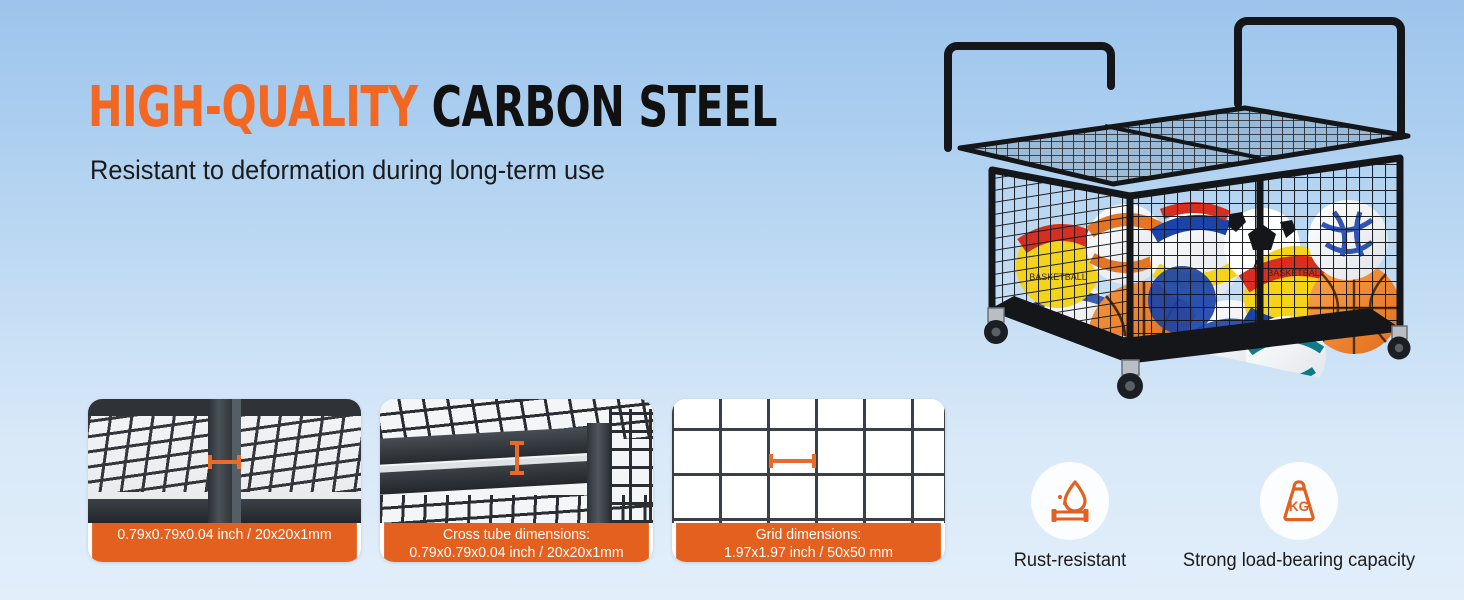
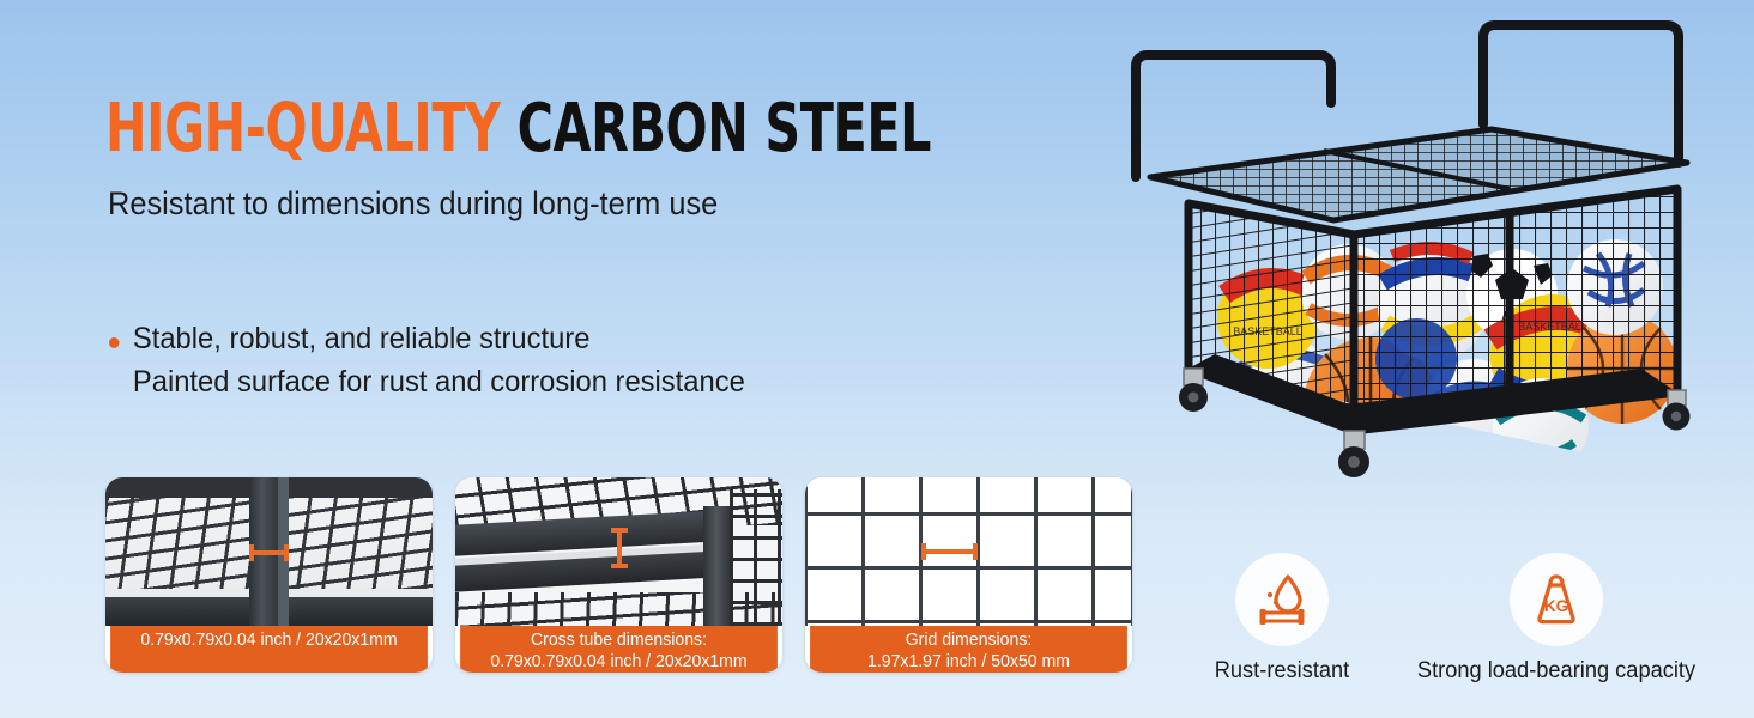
  HIGH-QUALITY CARBON STEEL
- Resistant to deformation during long-term use
+ Resistant to dimensions during long-term use
+ Stable, robust, and reliable structure
+ Painted surface for rust and corrosion resistance
  0.79x0.79x0.04 inch / 20x20x1mm
  Cross tube dimensions:
  0.79x0.79x0.04 inch / 20x20x1mm
  Grid dimensions:
  1.97x1.97 inch / 50x50 mm
  Rust-resistant
  KG
  Strong load-bearing capacity
